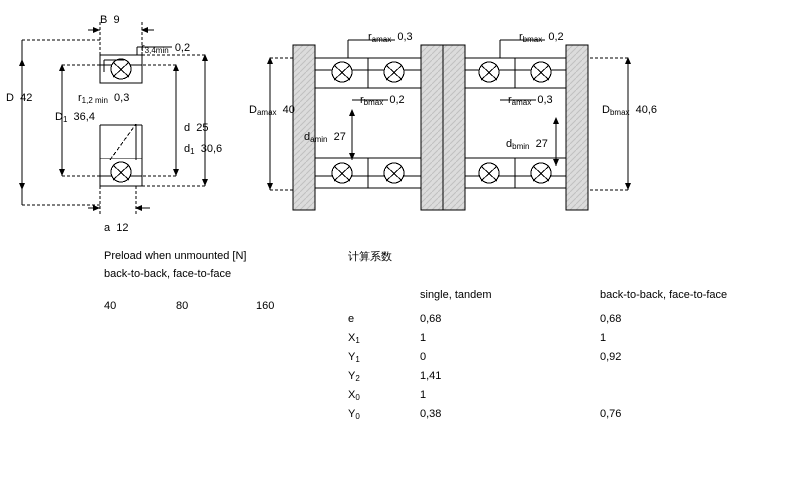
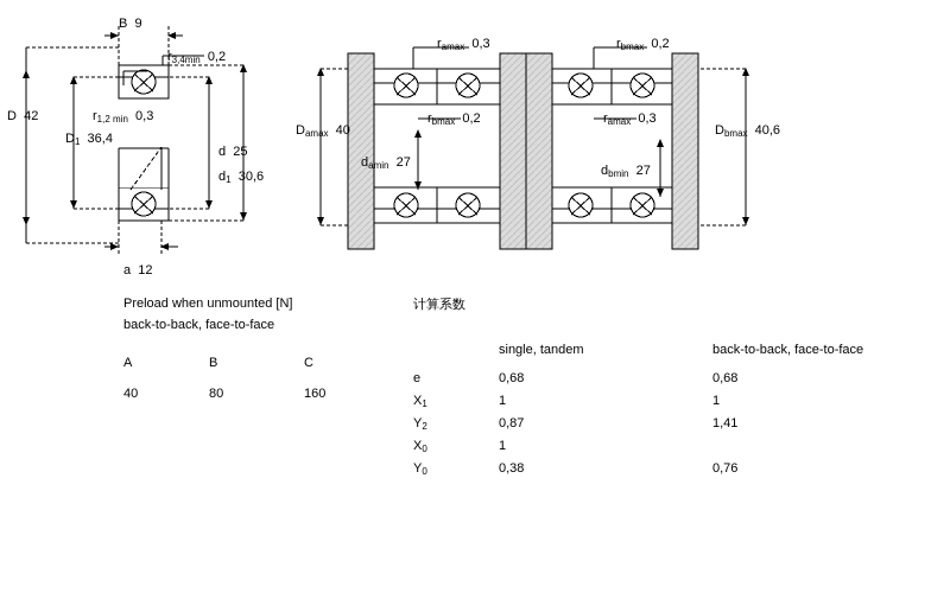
  B 9
  r3,4min 0,2
  D 42
  r1,2 min 0,3
  D1 36,4
  d 25
  d1 30,6
  a 12
  ramax 0,3
  rbmax 0,2
  Damax 40
  rbmax 0,2
  ramax 0,3
  Dbmax 40,6
  damin 27
  dbmin 27
  Preload when unmounted [N]
  back-to-back, face-to-face
+ A
+ B
+ C
  40
  80
  160
  计算系数
  single, tandem
  back-to-back, face-to-face
  e
  0,68
  0,68
  X1
  1
  1
- Y1
- 0
- 0,92
  Y2
+ 0,87
  1,41
  X0
  1
  Y0
  0,38
  0,76
